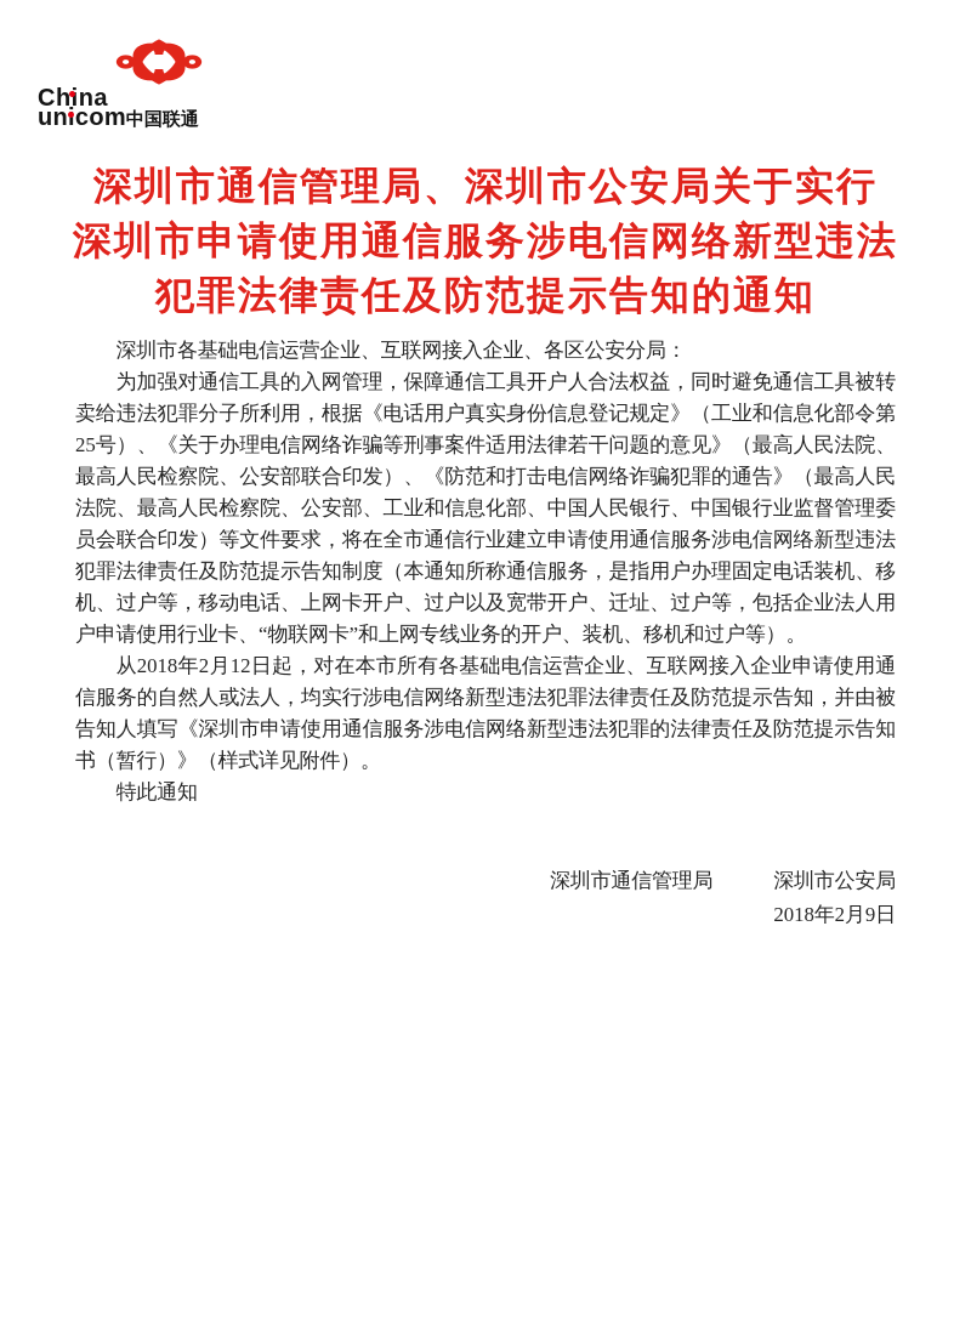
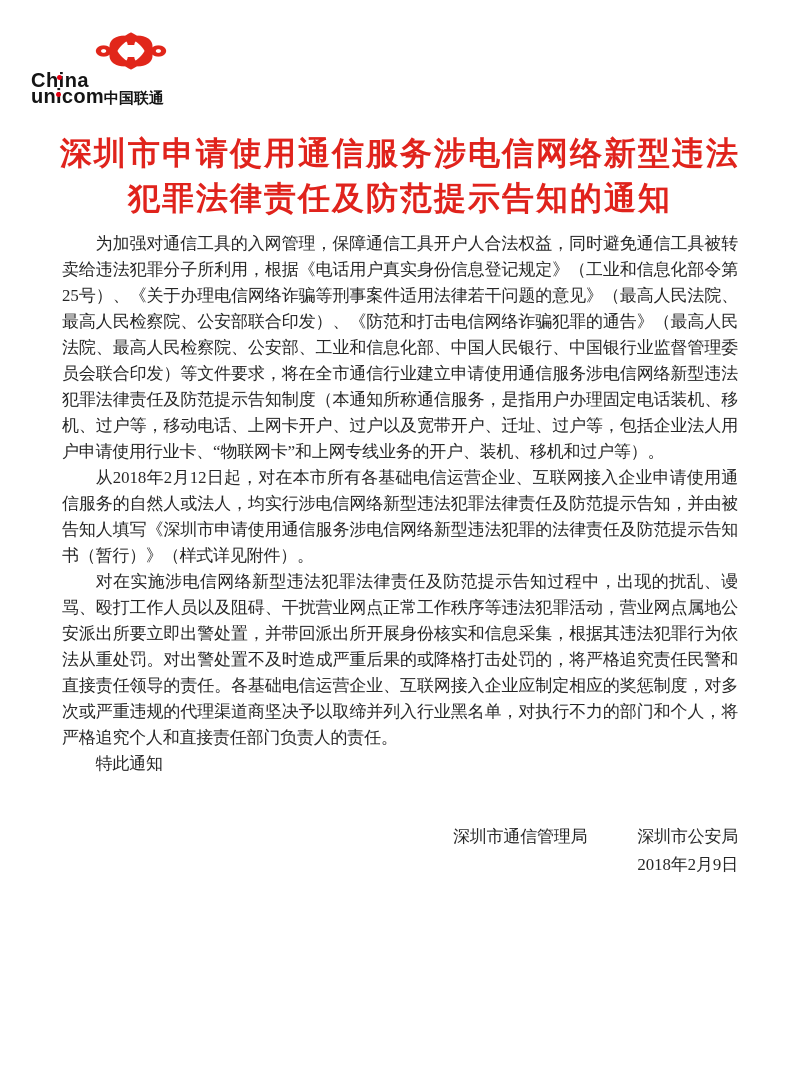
  China
  unicom中国联通
- 深圳市通信管理局、深圳市公安局关于实行
  深圳市申请使用通信服务涉电信网络新型违法
  犯罪法律责任及防范提示告知的通知
- 深圳市各基础电信运营企业、互联网接入企业、各区公安分局：
  为加强对通信工具的入网管理，保障通信工具开户人合法权益，同时避免通信工具被转卖给违法犯罪分子所利用，根据《电话用户真实身份信息登记规定》（工业和信息化部令第25号）、《关于办理电信网络诈骗等刑事案件适用法律若干问题的意见》（最高人民法院、最高人民检察院、公安部联合印发）、《防范和打击电信网络诈骗犯罪的通告》（最高人民法院、最高人民检察院、公安部、工业和信息化部、中国人民银行、中国银行业监督管理委员会联合印发）等文件要求，将在全市通信行业建立申请使用通信服务涉电信网络新型违法犯罪法律责任及防范提示告知制度（本通知所称通信服务，是指用户办理固定电话装机、移机、过户等，移动电话、上网卡开户、过户以及宽带开户、迁址、过户等，包括企业法人用户申请使用行业卡、“物联网卡”和上网专线业务的开户、装机、移机和过户等）。
  从2018年2月12日起，对在本市所有各基础电信运营企业、互联网接入企业申请使用通信服务的自然人或法人，均实行涉电信网络新型违法犯罪法律责任及防范提示告知，并由被告知人填写《深圳市申请使用通信服务涉电信网络新型违法犯罪的法律责任及防范提示告知书（暂行）》（样式详见附件）。
+ 对在实施涉电信网络新型违法犯罪法律责任及防范提示告知过程中，出现的扰乱、谩骂、殴打工作人员以及阻碍、干扰营业网点正常工作秩序等违法犯罪活动，营业网点属地公安派出所要立即出警处置，并带回派出所开展身份核实和信息采集，根据其违法犯罪行为依法从重处罚。对出警处置不及时造成严重后果的或降格打击处罚的，将严格追究责任民警和直接责任领导的责任。各基础电信运营企业、互联网接入企业应制定相应的奖惩制度，对多次或严重违规的代理渠道商坚决予以取缔并列入行业黑名单，对执行不力的部门和个人，将严格追究个人和直接责任部门负责人的责任。
  特此通知
  深圳市通信管理局 深圳市公安局
  2018年2月9日
